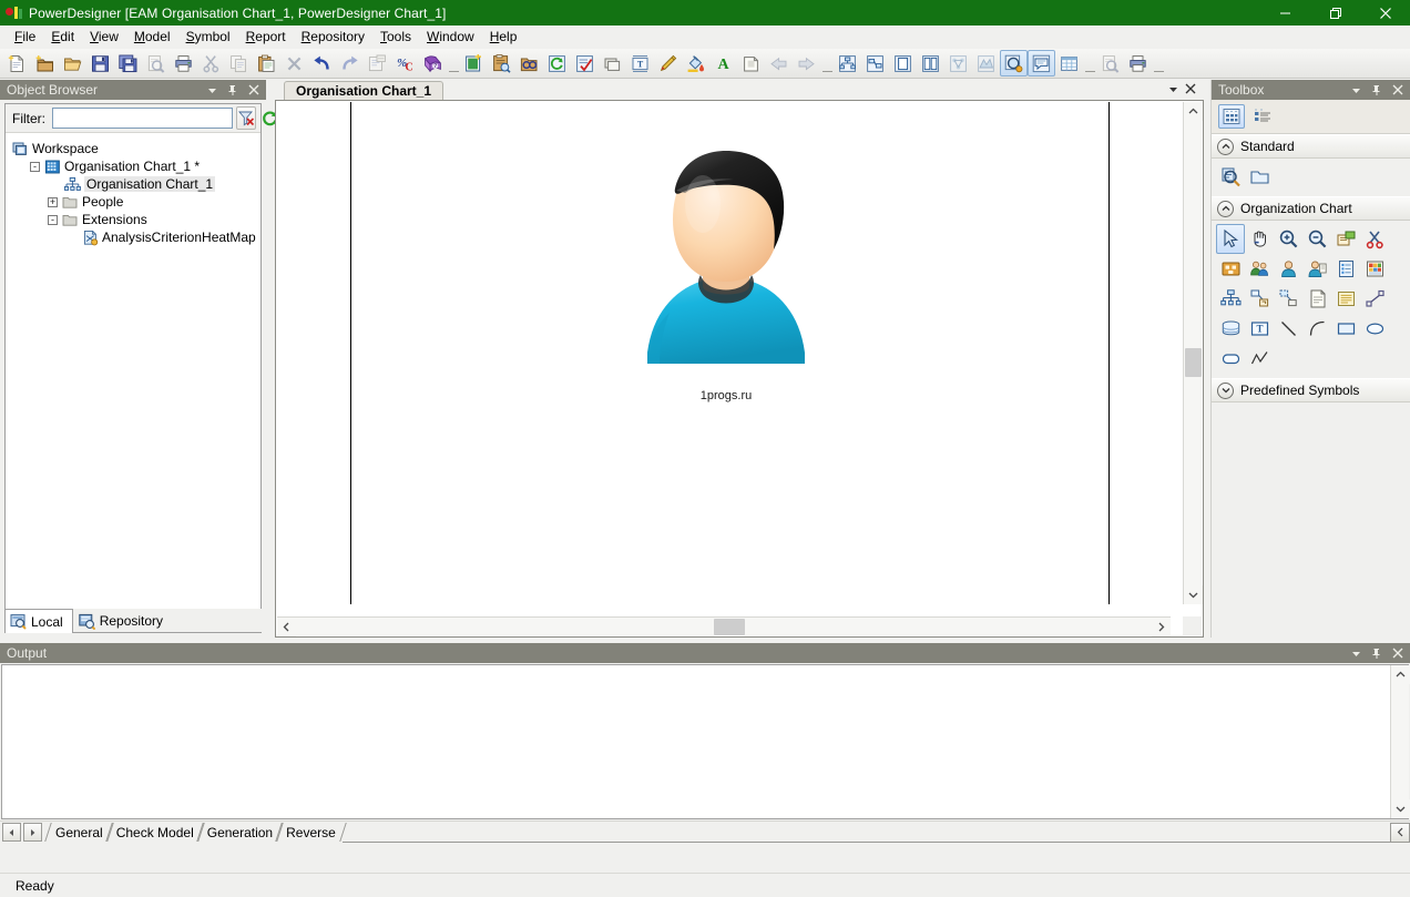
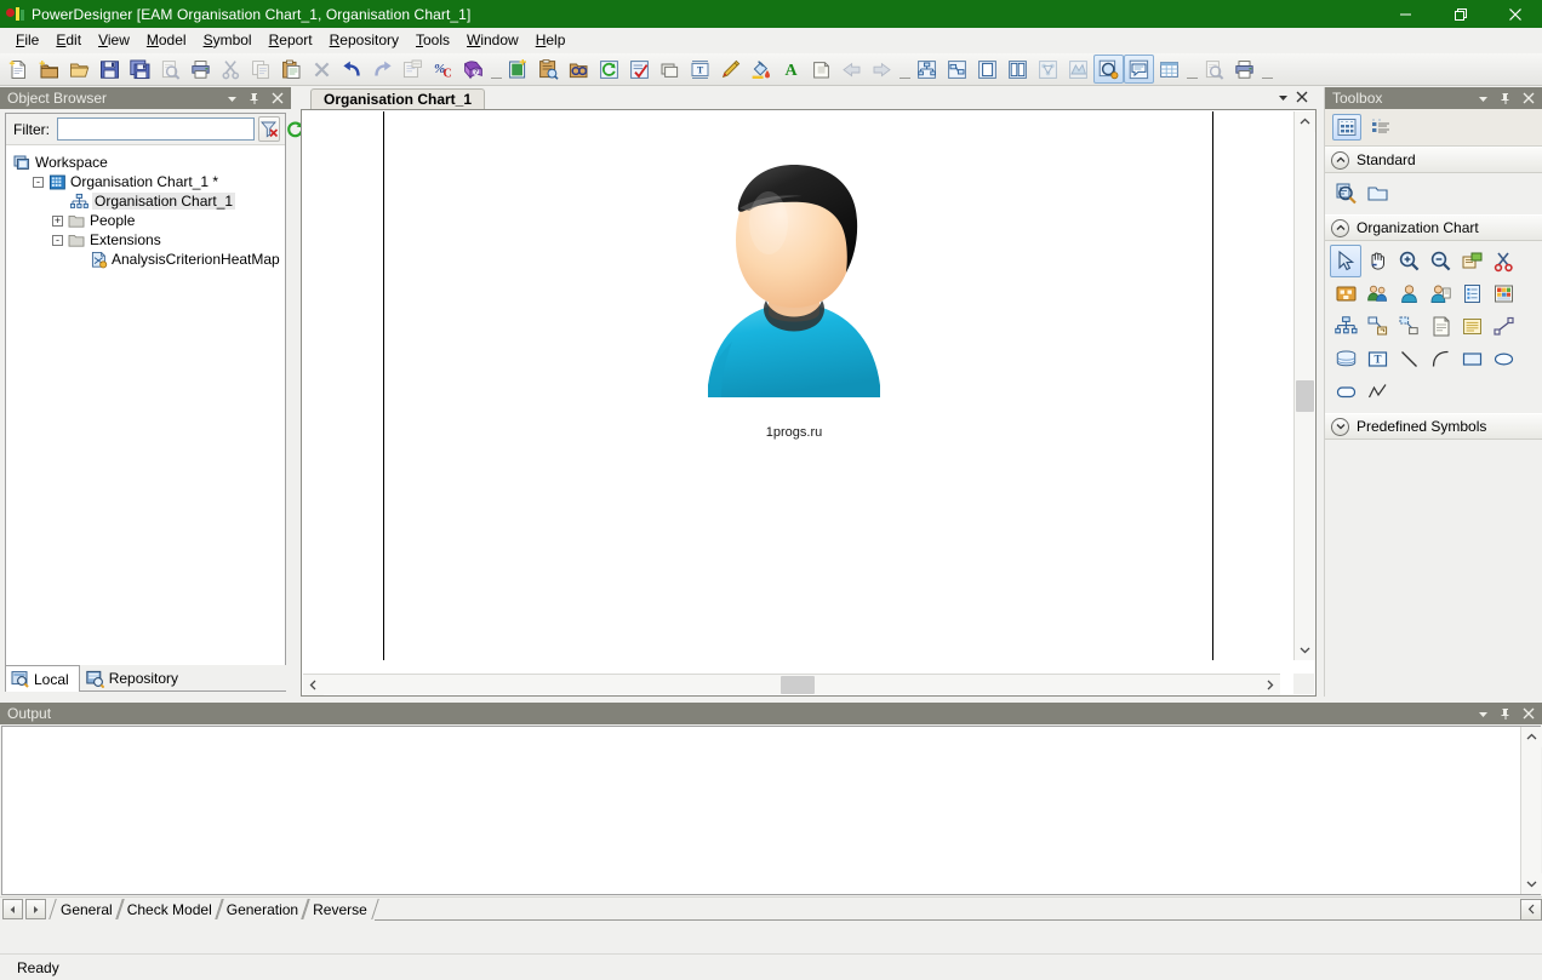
- PowerDesigner [EAM Organisation Chart_1, PowerDesigner Chart_1]
+ PowerDesigner [EAM Organisation Chart_1, Organisation Chart_1]
  File
  Edit
  View
  Model
  Symbol
  Report
  Repository
  Tools
  Window
  Help
  %
  C
  T
  A
  Object Browser
  Filter:
  Workspace
  -
  Organisation Chart_1 *
  Organisation Chart_1
  +
  People
  -
  Extensions
  AnalysisCriterionHeatMap
  Local
  Repository
  Organisation Chart_1
  1progs.ru
  Toolbox
  Standard
  Organization Chart
  T
  Predefined Symbols
  Output
  General
  Check Model
  Generation
  Reverse
  Ready
